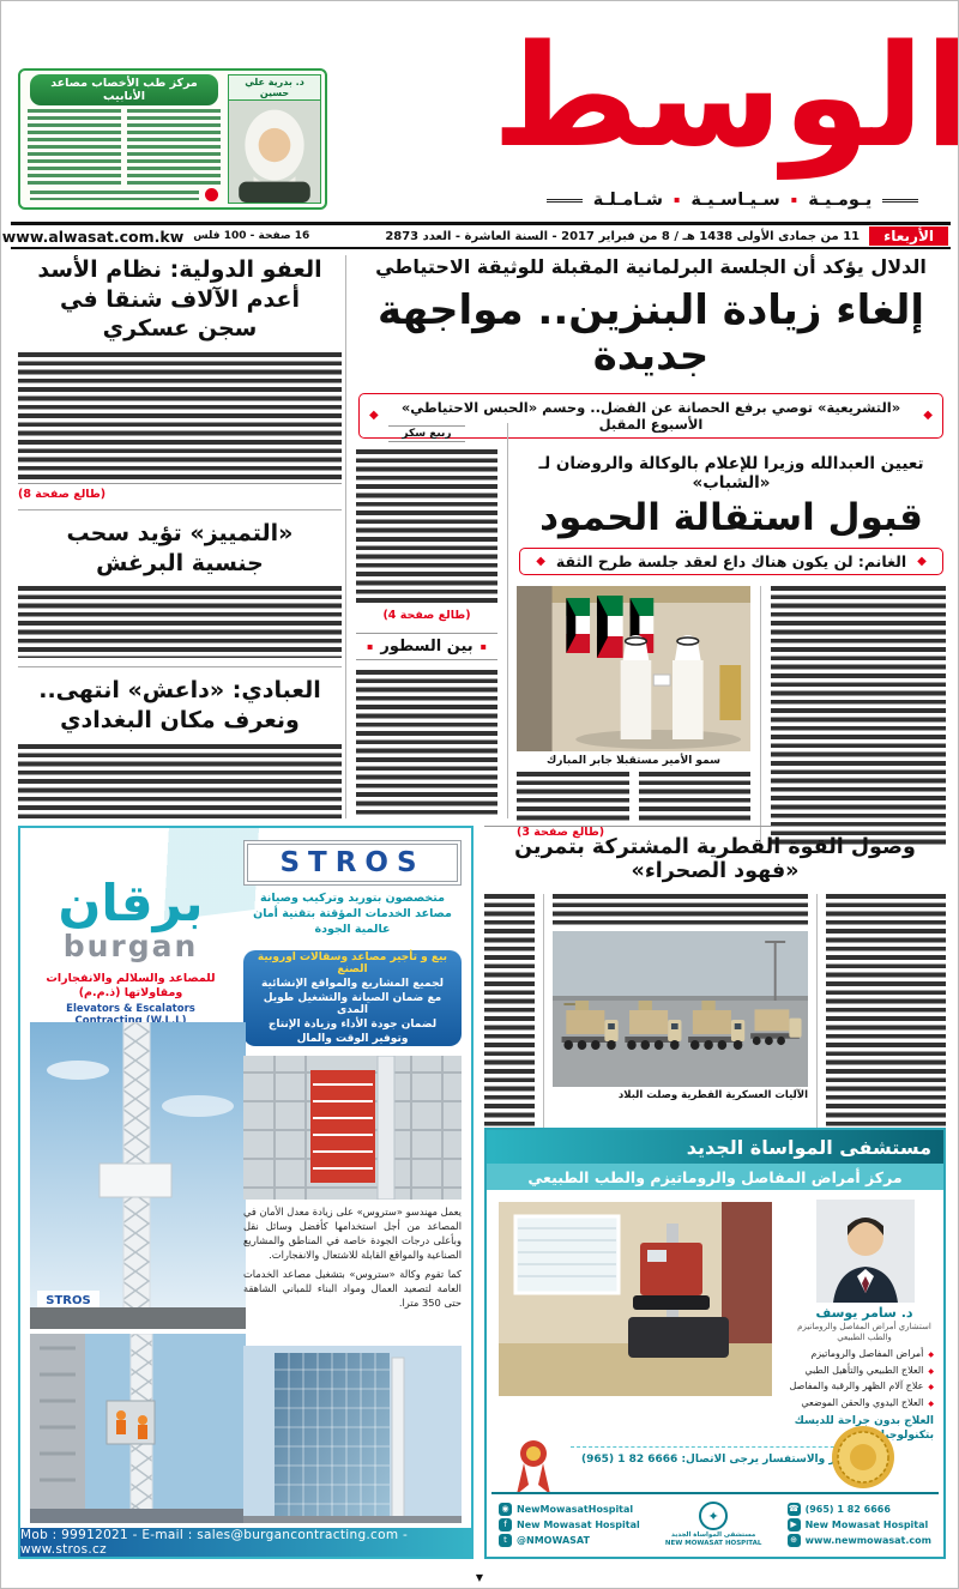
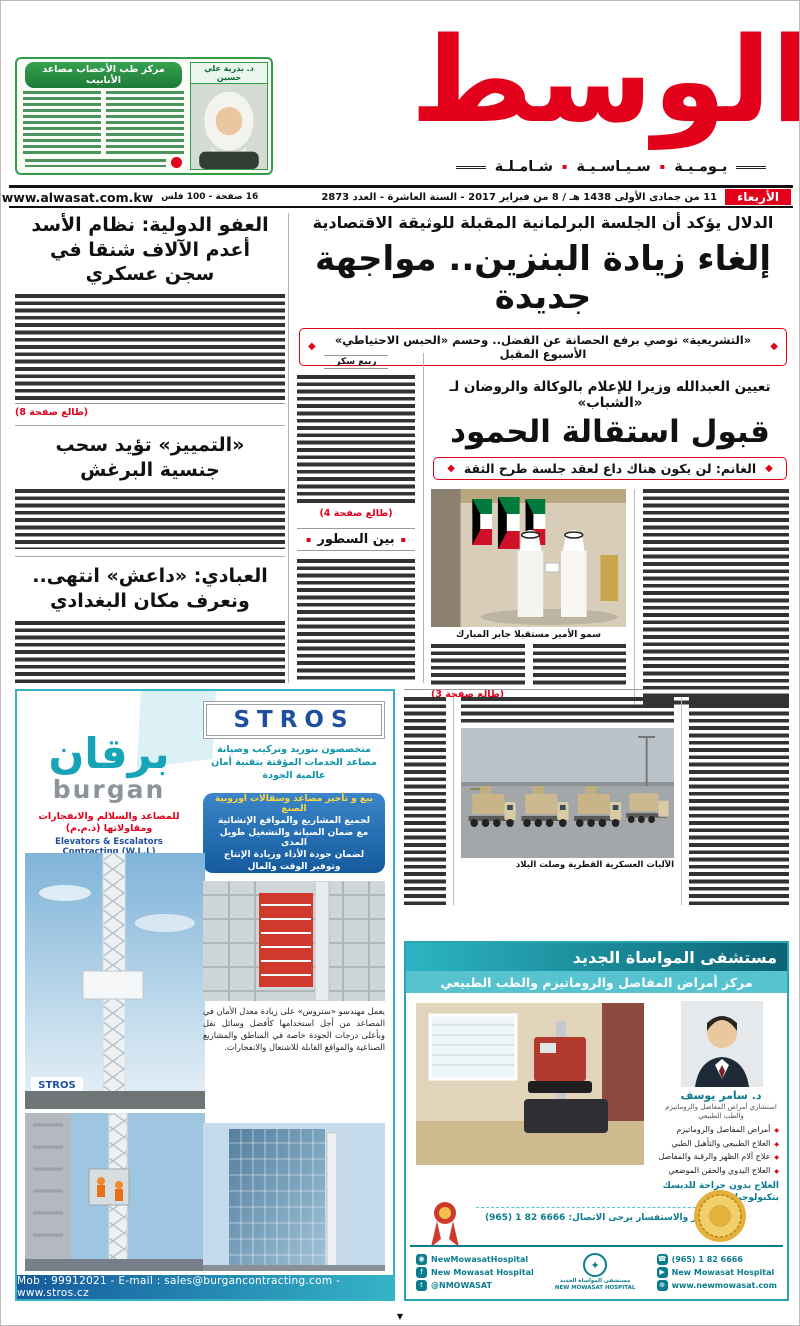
  الوسط
  يـومـيـة
  ▪
  سـيـاسـيـة
  ▪
  شـامـلـة
  د. بدرية علي حسين
  مركز طب الأخصاب مصاعد الأنابيب
  الأربعاء
  11 من جمادى الأولى 1438 هـ / 8 من فبراير 2017 - السنة العاشرة - العدد 2873
  16 صفحة - 100 فلس
  www.alwasat.com.kw
  العفو الدولية: نظام الأسد أعدم الآلاف شنقا في سجن عسكري
  (طالع صفحة 8)
  «التمييز» تؤيد سحب جنسية البرغش
  العبادي: «داعش» انتهى.. ونعرف مكان البغدادي
- الدلال يؤكد أن الجلسة البرلمانية المقبلة للوثيقة الاحتياطي
+ الدلال يؤكد أن الجلسة البرلمانية المقبلة للوثيقة الاقتصادية
  إلغاء زيادة البنزين.. مواجهة جديدة
  ◆
  «التشريعية» توصي برفع الحصانة عن الفضل.. وحسم «الحبس الاحتياطي» الأسبوع المقبل
  ◆
  ربيع سكر
  (طالع صفحة 4)
  ▪
  بين السطور
  ▪
  تعيين العبدالله وزيرا للإعلام بالوكالة والروضان لـ «الشباب»
  قبول استقالة الحمود
  ◆
  الغانم: لن يكون هناك داع لعقد جلسة طرح الثقة
  ◆
  سمو الأمير مستقبلا جابر المبارك
  (طالع صفحة 3)
- وصول القوة القطرية المشتركة بتمرين «فهود الصحراء»
  الآليات العسكرية القطرية وصلت البلاد
  STROS
  متخصصون بتوريد وتركيب وصيانة مصاعد الخدمات المؤقتة بتقنية أمان عالمية الجودة
  برقان
  burgan
  للمصاعد والسلالم والانفجارات ومقاولاتها (ذ.م.م)
  Elevators & Escalators Contracting (W.L.L)
  بيع و تأجير مصاعد وسقالات اوروبية الصنع
  لجميع المشاريع والمواقع الإنشائية
  مع ضمان الصيانة والتشغيل طويل المدى
  لضمان جودة الأداء وزيادة الإنتاج
  وتوفير الوقت والمال
  STROS
  يعمل مهندسو «ستروس» على زيادة معدل الأمان في المصاعد من أجل استخدامها كأفضل وسائل نقل وبأعلى درجات الجودة خاصة في المناطق والمشاريع الصناعية والمواقع القابلة للاشتعال والانفجارات.
- كما تقوم وكالة «ستروس» بتشغيل مصاعد الخدمات العامة لتصعيد العمال ومواد البناء للمباني الشاهقة حتى 350 مترا.
  Mob : 99912021 - E-mail : sales@burgancontracting.com - www.stros.cz
  مستشفى المواساة الجديد
  مركز أمراض المفاصل والروماتيزم والطب الطبيعي
  د. سامر يوسف
  استشاري أمراض المفاصل والروماتيزم والطب الطبيعي
  أمراض المفاصل والروماتيزم
  العلاج الطبيعي والتأهيل الطبي
  علاج آلام الظهر والرقبة والمفاصل
  العلاج اليدوي والحقن الموضعي
  العلاج بدون جراحة للديسك بتكنولوجي
  والاستفسار يرجى الاتصال: 6666 82 1 (965)
  ☎
  (965) 1 82 6666
  ▶
  New Mowasat Hospital
  ⊕
  www.newmowasat.com
  ✦
  ◉
  NewMowasatHospital
  f
  New Mowasat Hospital
  t
  @NMOWASAT
  ▼
